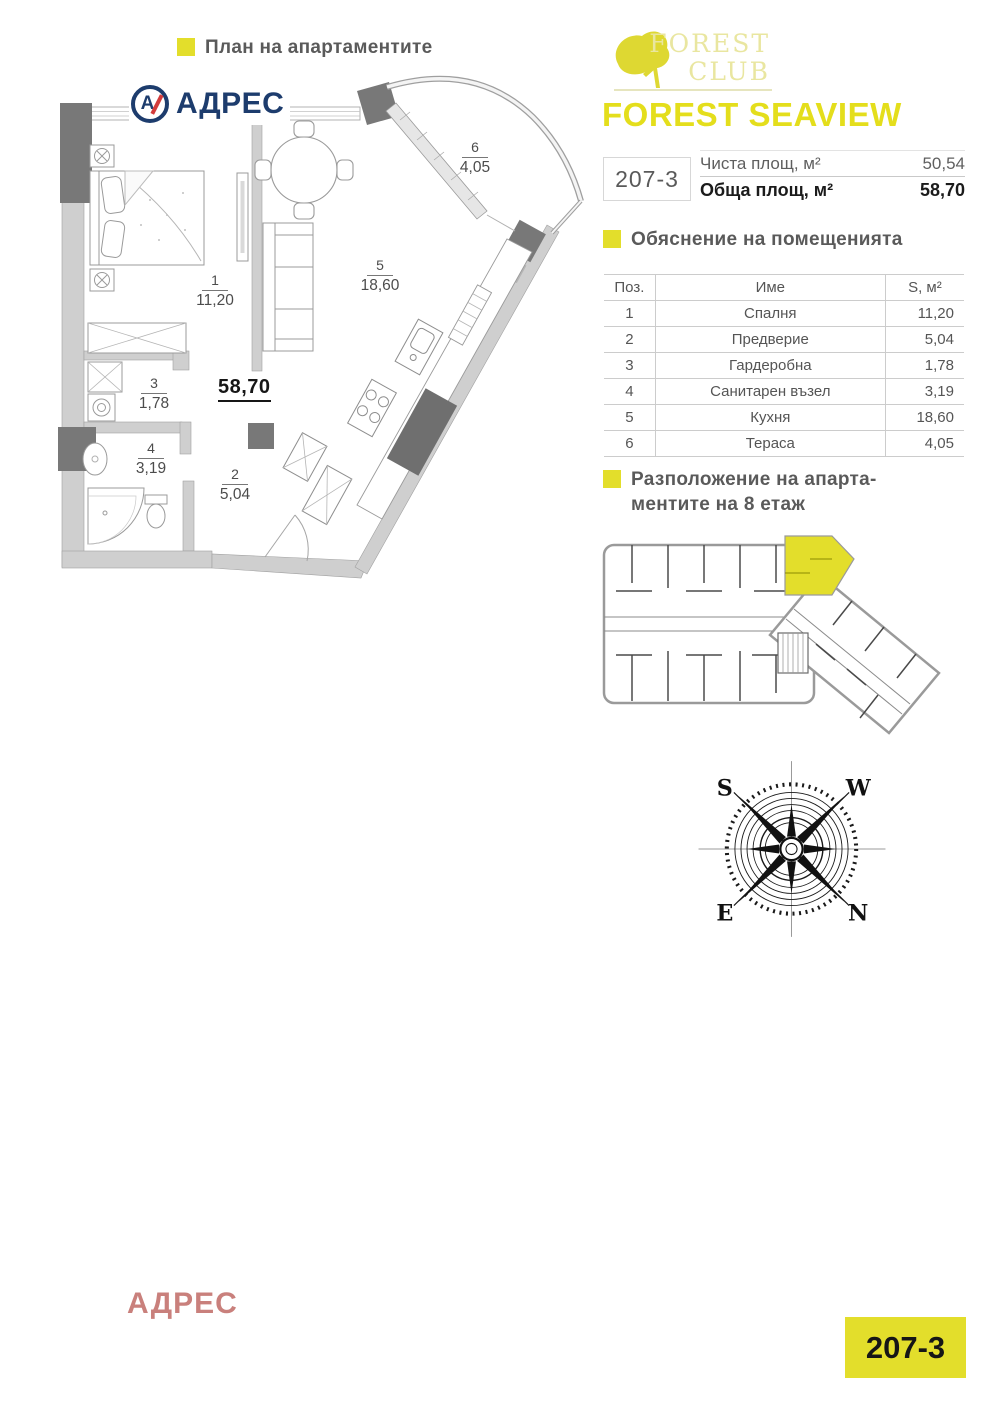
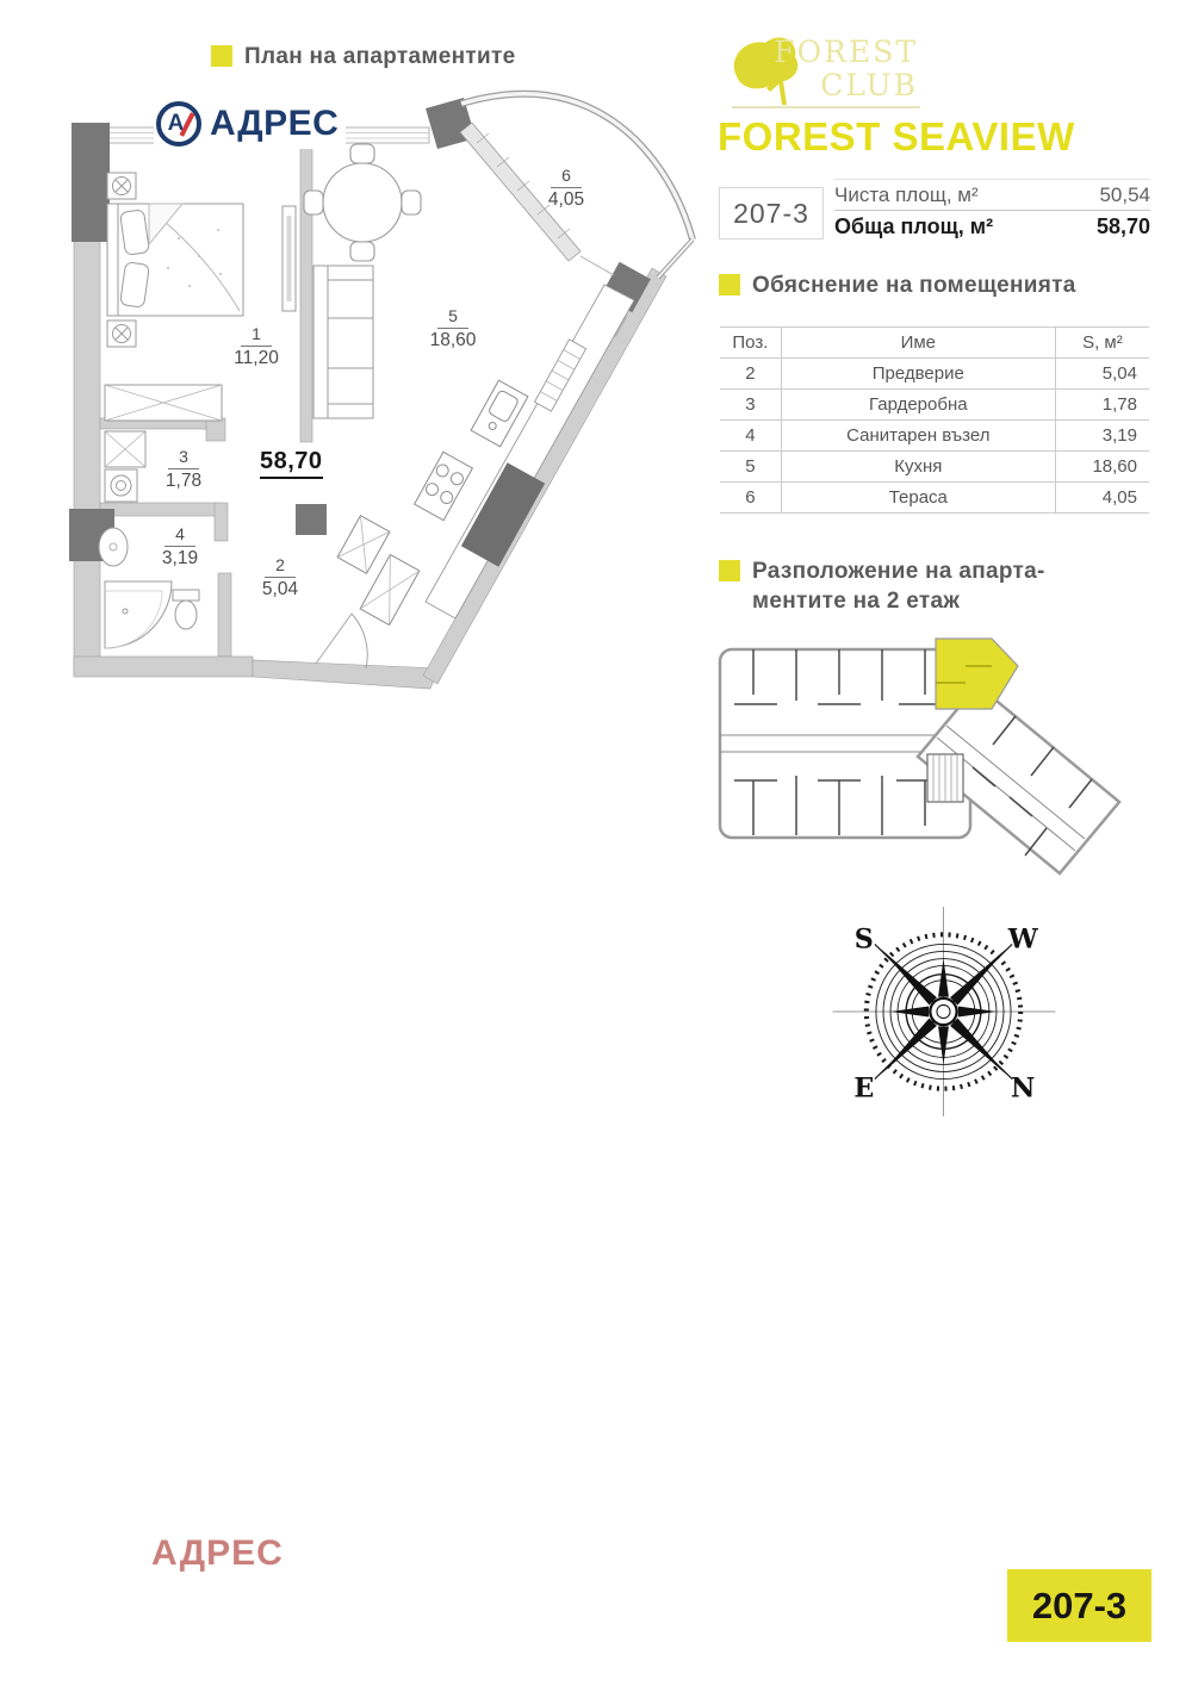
  План на апартаментите
  А
  АДРЕС
  1
  11,20
  2
  5,04
  3
  1,78
  4
  3,19
  5
  18,60
  6
  4,05
  58,70
  FOREST
  CLUB
  FOREST SEAVIEW
  207-3
  Чиста площ, м²
  50,54
  Обща площ, м²
  58,70
  Обяснение на помещенията
  Поз.	Име	S, м²
- 1	Спалня	11,20
  2	Предверие	5,04
  3	Гардеробна	1,78
  4	Санитарен възел	3,19
  5	Кухня	18,60
  6	Тераса	4,05
  Разположение на апарта-
- ментите на 8 етаж
+ ментите на 2 етаж
  S
  W
  E
  N
  АДРЕС
  207-3
